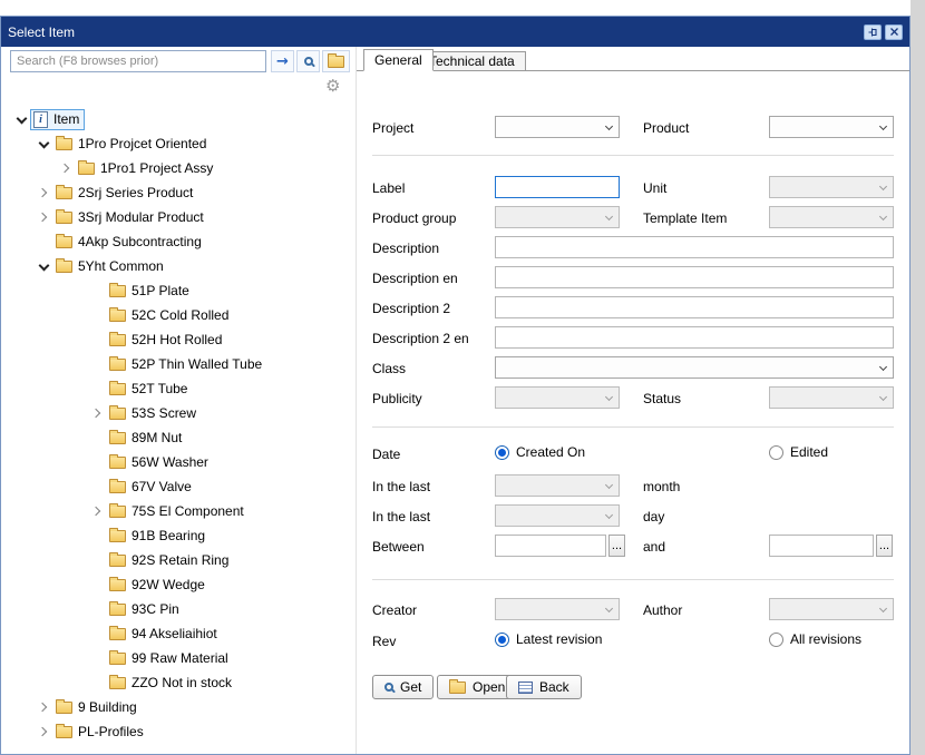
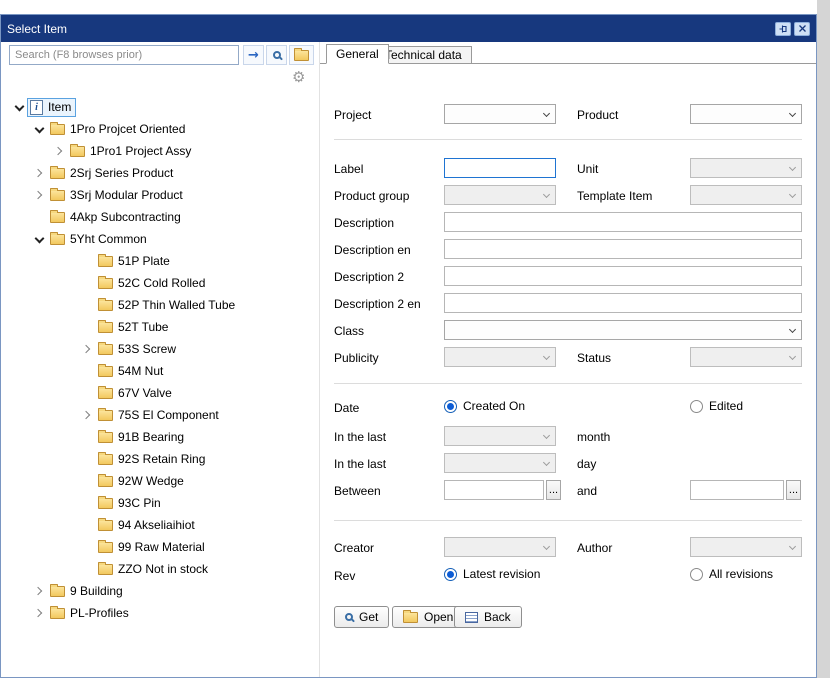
  Select Item
  Search (F8 browses prior)
  →
  ⚙
  i
  Item
  1Pro Projcet Oriented
  1Pro1 Project Assy
  2Srj Series Product
  3Srj Modular Product
  4Akp Subcontracting
  5Yht Common
  51P Plate
  52C Cold Rolled
- 52H Hot Rolled
  52P Thin Walled Tube
  52T Tube
  53S Screw
- 89M Nut
+ 54M Nut
- 56W Washer
  67V Valve
  75S El Component
  91B Bearing
  92S Retain Ring
  92W Wedge
  93C Pin
  94 Akseliaihiot
  99 Raw Material
  ZZO Not in stock
  9 Building
  PL-Profiles
  General
  echnical data
  Project
  Product
  Label
  Unit
  Product group
  Template Item
  Description
  Description en
  Description 2
  Description 2 en
  Class
  Publicity
  Status
  Date
  Created On
  Edited
  In the last
  month
  In the last
  day
  Between
  ...
  and
  ...
  Creator
  Author
  Rev
  Latest revision
  All revisions
  Get
  Open
  Back
